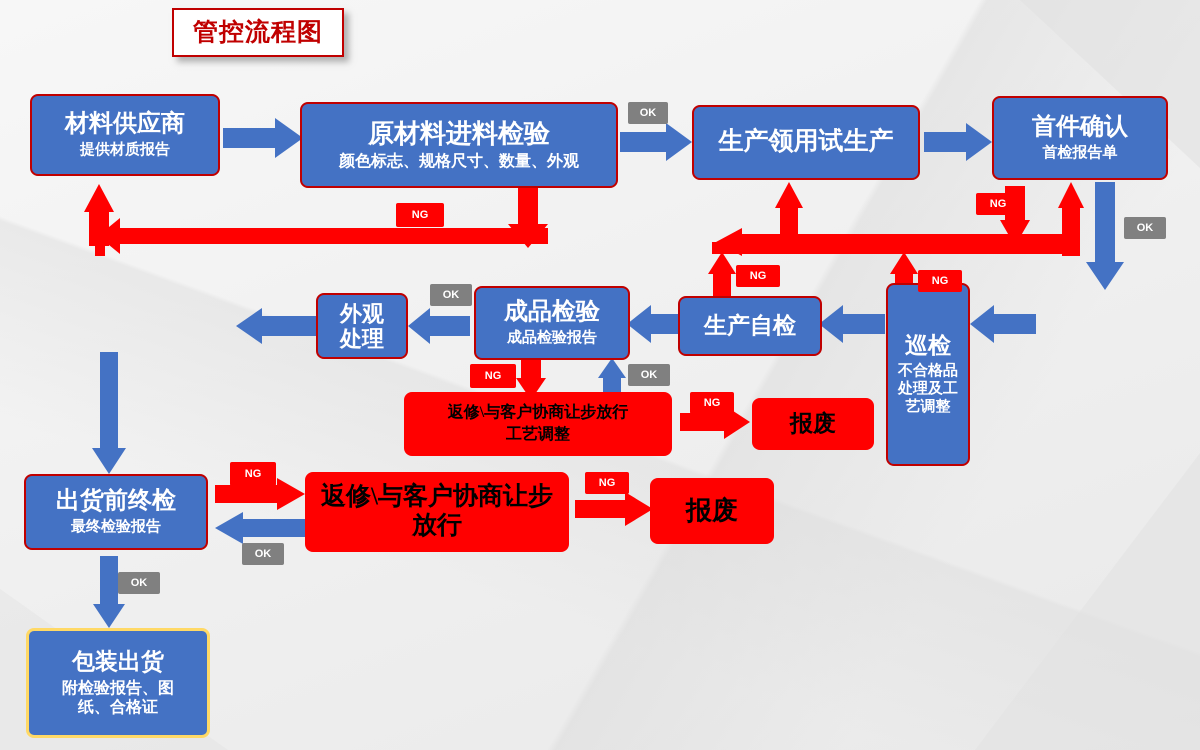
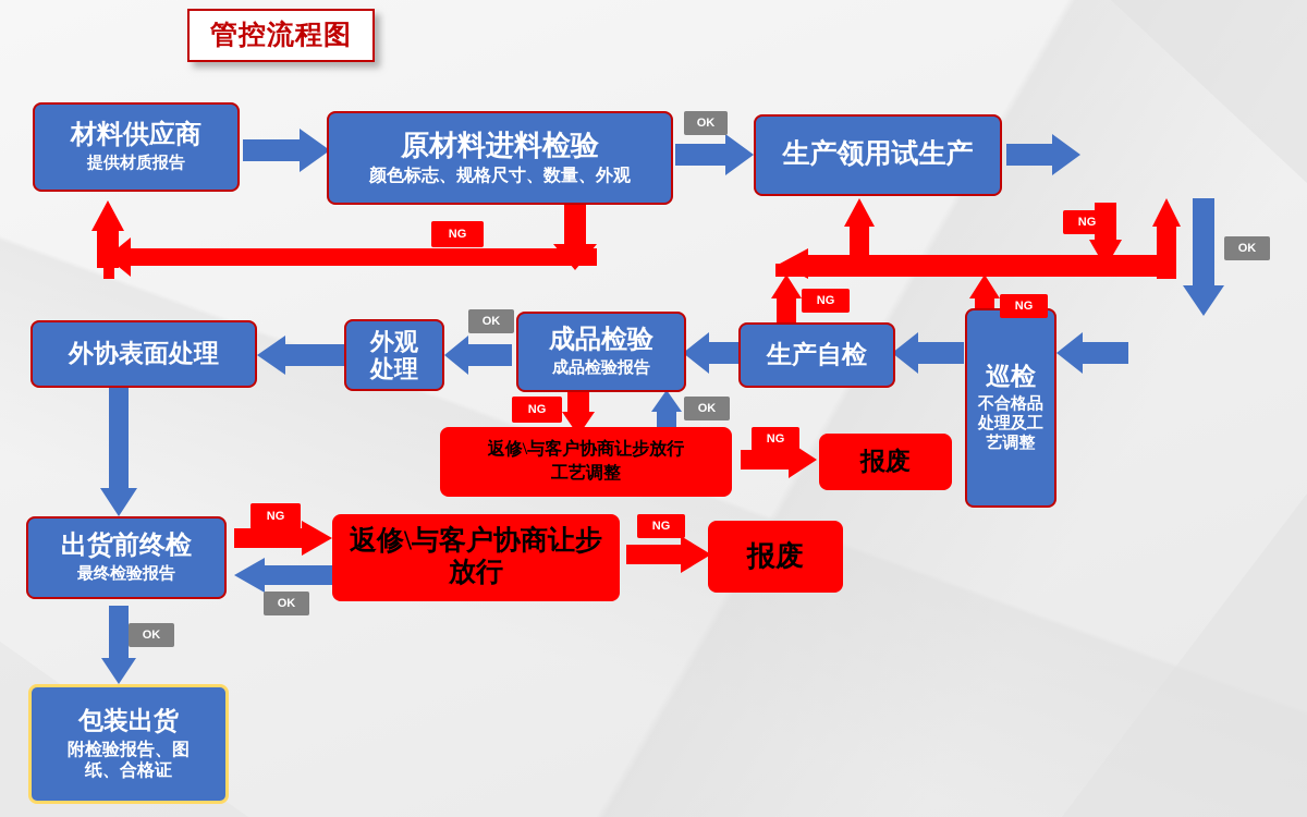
  管控流程图
  材料供应商
  提供材质报告
  原材料进料检验
  颜色标志、规格尺寸、数量、外观
  生产领用试生产
- 首件确认
- 首检报告单
  巡检
  不合格品处理及工艺调整
  生产自检
  成品检验
  成品检验报告
  外观处理
+ 外协表面处理
  返修\与客户协商让步放行
  工艺调整
  报废
  出货前终检
  最终检验报告
  返修\与客户协商让步放行
  报废
  包装出货
  附检验报告、图纸、合格证
  OK
  NG
  NG
  OK
  NG
  NG
  OK
  NG
  OK
  NG
  NG
  NG
  OK
  OK
